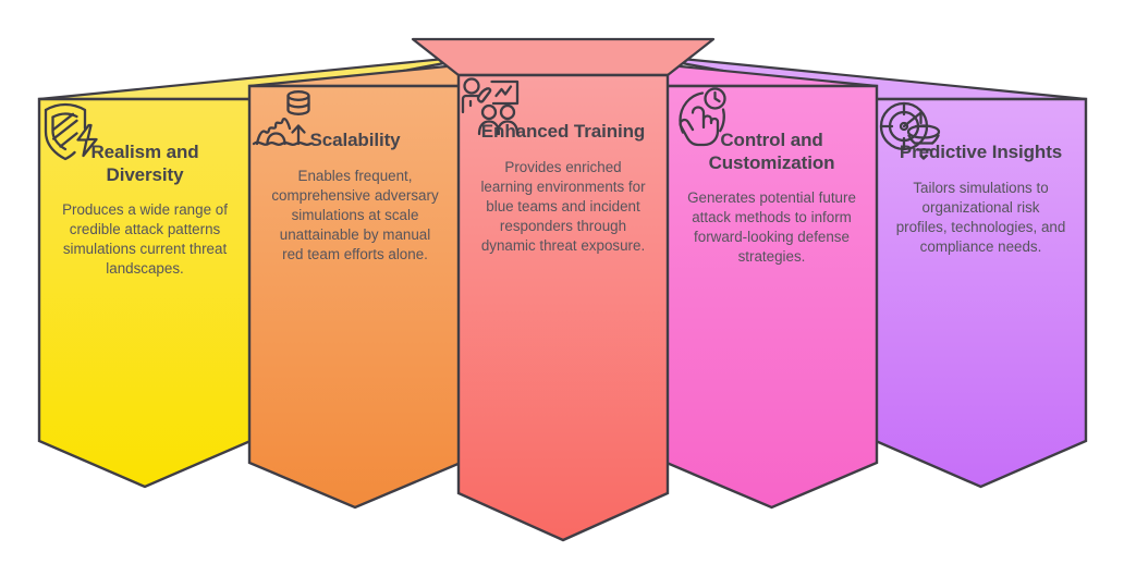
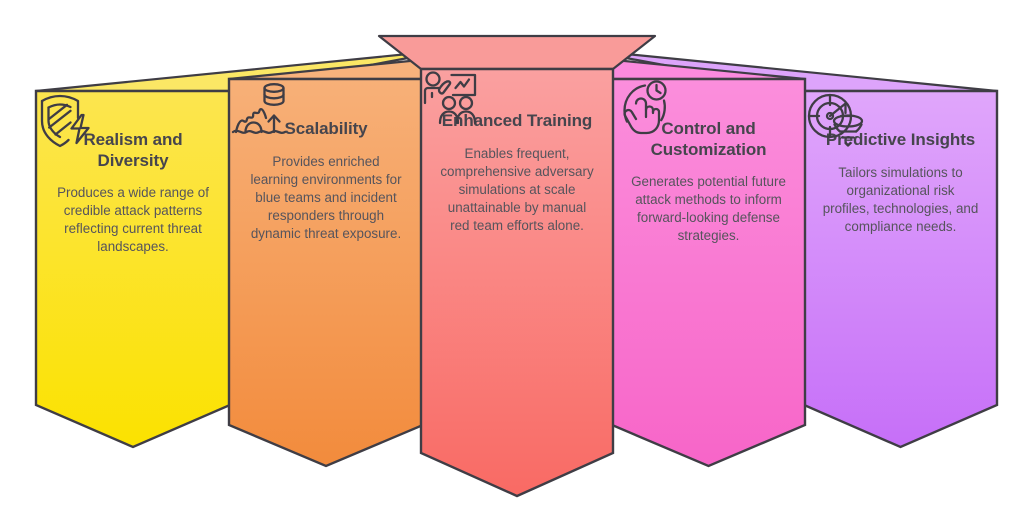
  Realism and Diversity
- Produces a wide range of credible attack patterns simulations current threat landscapes.
+ Produces a wide range of credible attack patterns reflecting current threat landscapes.
  Scalability
- Enables frequent, comprehensive adversary simulations at scale unattainable by manual red team efforts alone.
+ Provides enriched learning environments for blue teams and incident responders through dynamic threat exposure.
  Ehanced Training
- Provides enriched learning environments for blue teams and incident responders through dynamic threat exposure.
+ Enables frequent, comprehensive adversary simulations at scale unattainable by manual red team efforts alone.
  Control and Customization
  Generates potential future attack methods to inform forward-looking defense strategies.
  Predictive Insights
  Tailors simulations to organizational risk profiles, technologies, and compliance needs.
